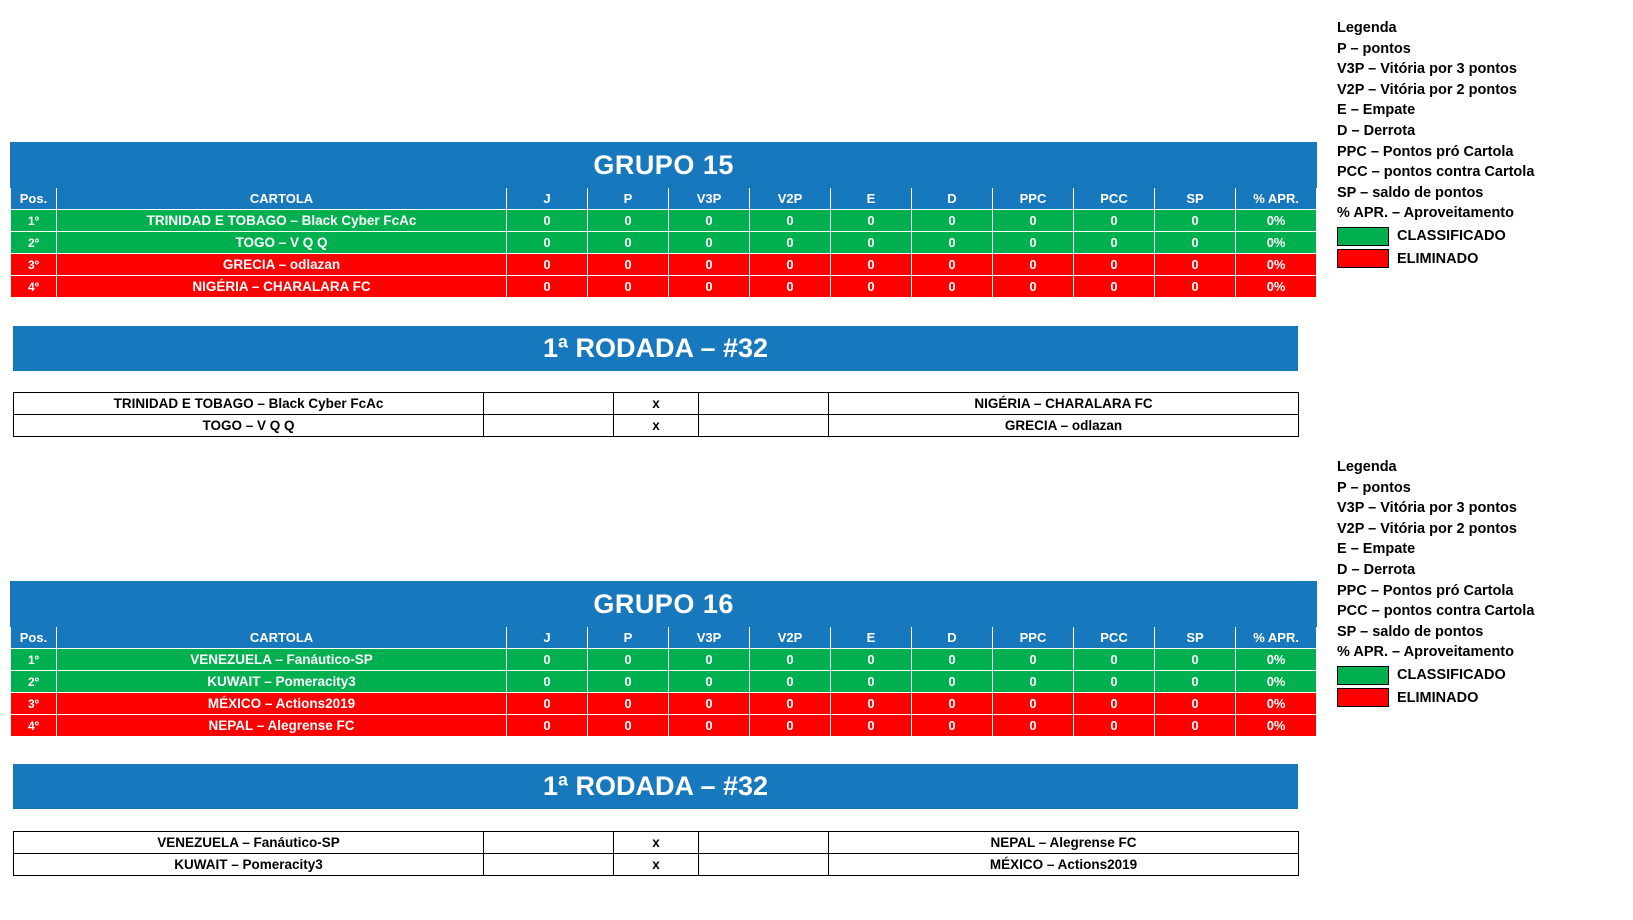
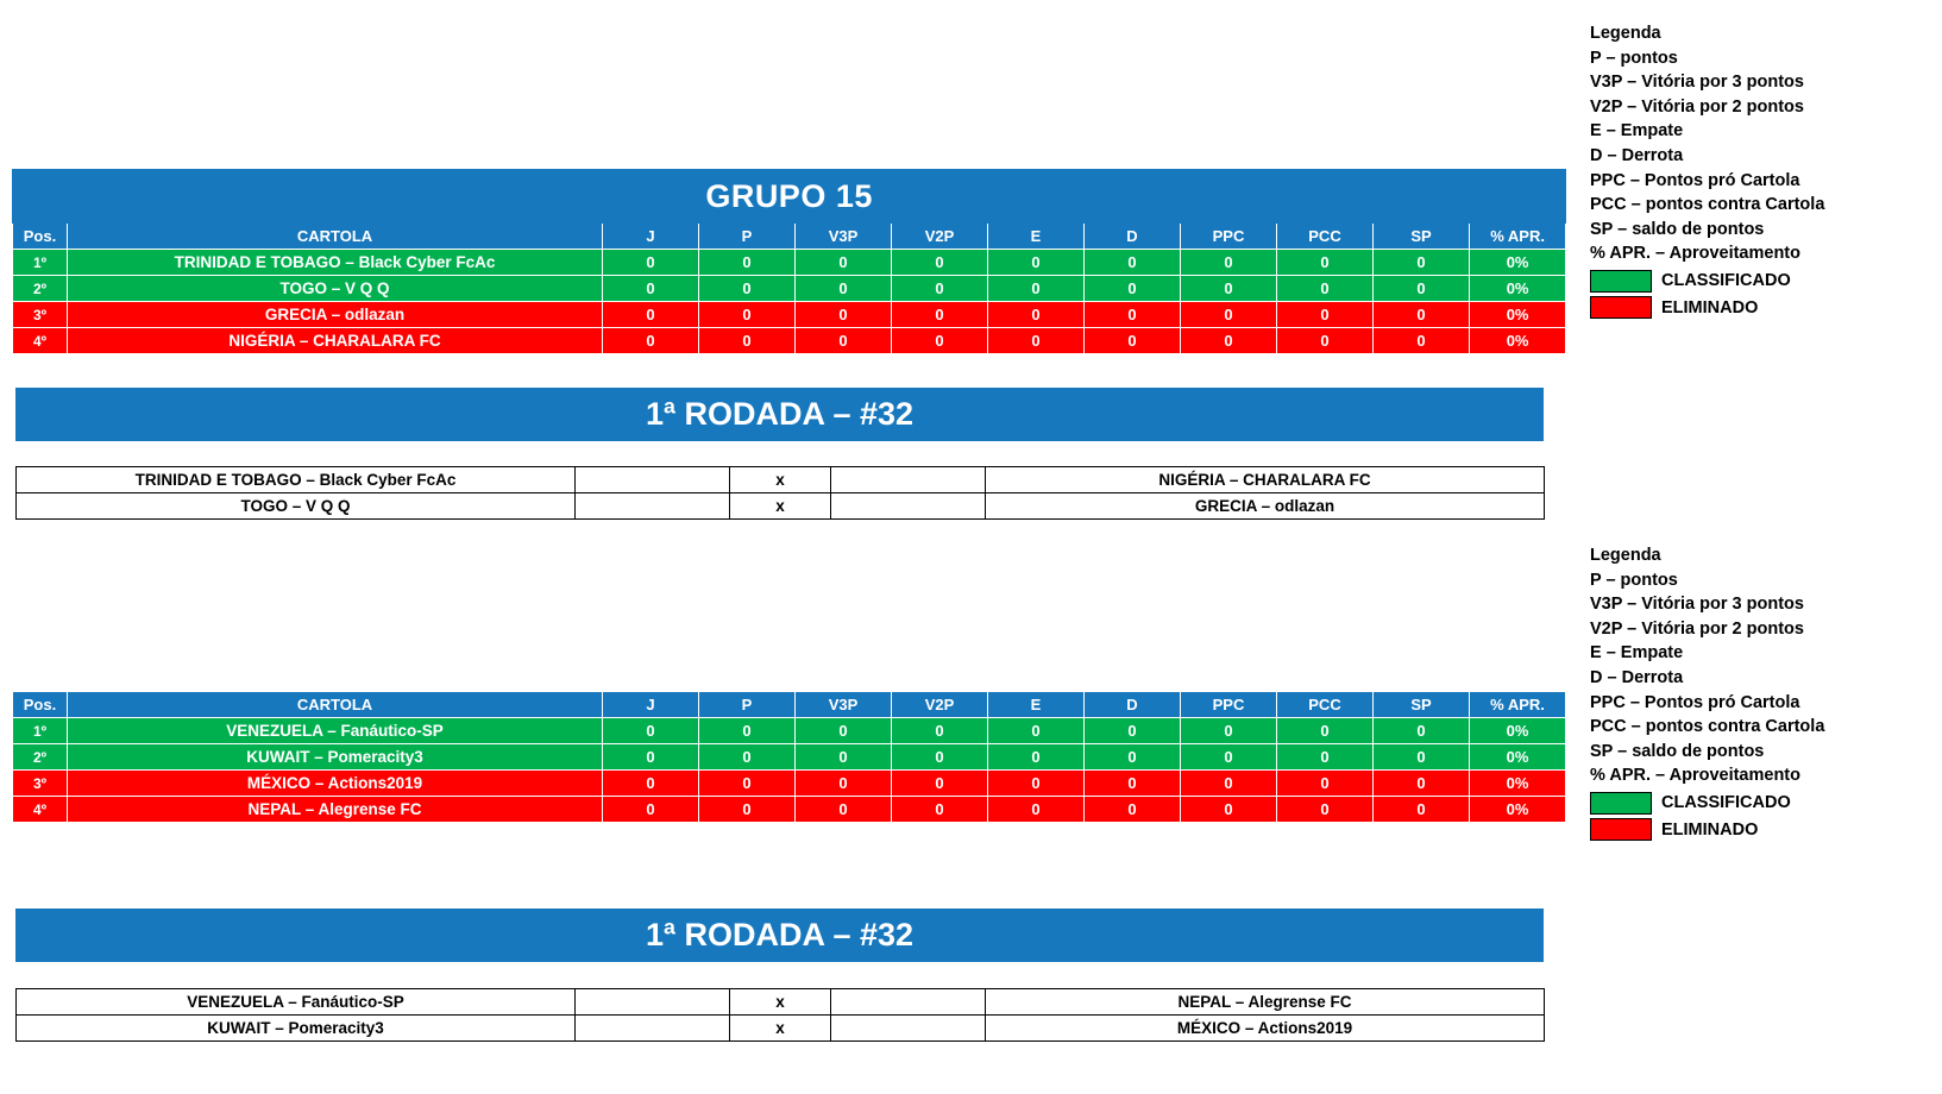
  GRUPO 15
  Pos.	CARTOLA	J	P	V3P	V2P	E	D	PPC	PCC	SP	% APR.
  1º	TRINIDAD E TOBAGO – Black Cyber FcAc	0	0	0	0	0	0	0	0	0	0%
  2º	TOGO – V Q Q	0	0	0	0	0	0	0	0	0	0%
  3º	GRECIA – odlazan	0	0	0	0	0	0	0	0	0	0%
  4º	NIGÉRIA – CHARALARA FC	0	0	0	0	0	0	0	0	0	0%
  1ª RODADA – #32
  TRINIDAD E TOBAGO – Black Cyber FcAc		x		NIGÉRIA – CHARALARA FC
  TOGO – V Q Q		x		GRECIA – odlazan
- GRUPO 16
  Pos.	CARTOLA	J	P	V3P	V2P	E	D	PPC	PCC	SP	% APR.
  1º	VENEZUELA – Fanáutico-SP	0	0	0	0	0	0	0	0	0	0%
  2º	KUWAIT – Pomeracity3	0	0	0	0	0	0	0	0	0	0%
  3º	MÉXICO – Actions2019	0	0	0	0	0	0	0	0	0	0%
  4º	NEPAL – Alegrense FC	0	0	0	0	0	0	0	0	0	0%
  1ª RODADA – #32
  VENEZUELA – Fanáutico-SP		x		NEPAL – Alegrense FC
  KUWAIT – Pomeracity3		x		MÉXICO – Actions2019
  Legenda
  P – pontos
  V3P – Vitória por 3 pontos
  V2P – Vitória por 2 pontos
  E – Empate
  D – Derrota
  PPC – Pontos pró Cartola
  PCC – pontos contra Cartola
  SP – saldo de pontos
  % APR. – Aproveitamento
  CLASSIFICADO
  ELIMINADO
  Legenda
  P – pontos
  V3P – Vitória por 3 pontos
  V2P – Vitória por 2 pontos
  E – Empate
  D – Derrota
  PPC – Pontos pró Cartola
  PCC – pontos contra Cartola
  SP – saldo de pontos
  % APR. – Aproveitamento
  CLASSIFICADO
  ELIMINADO
